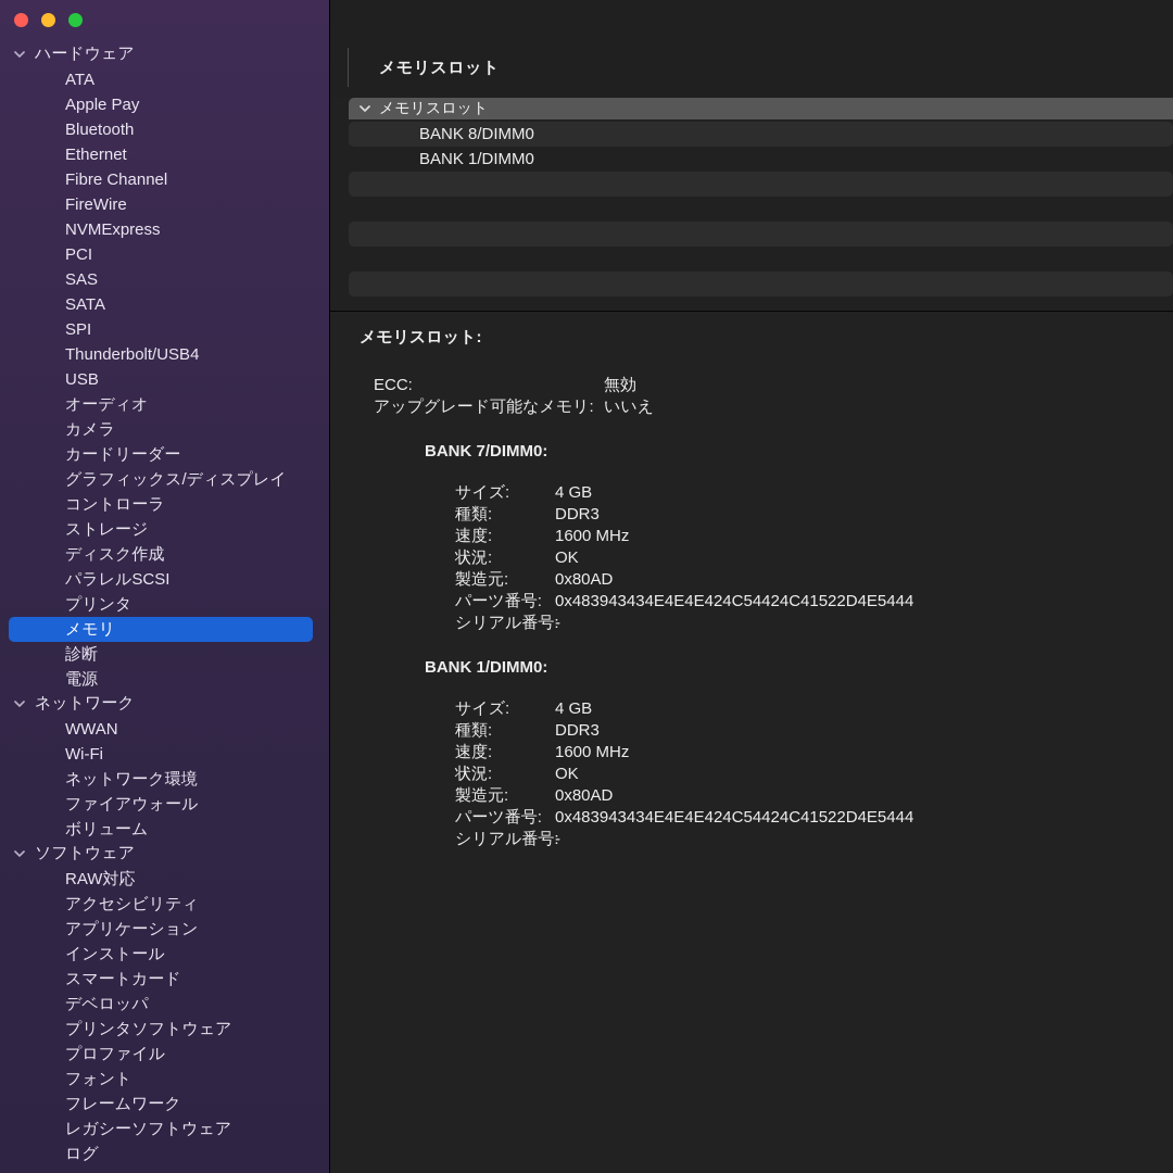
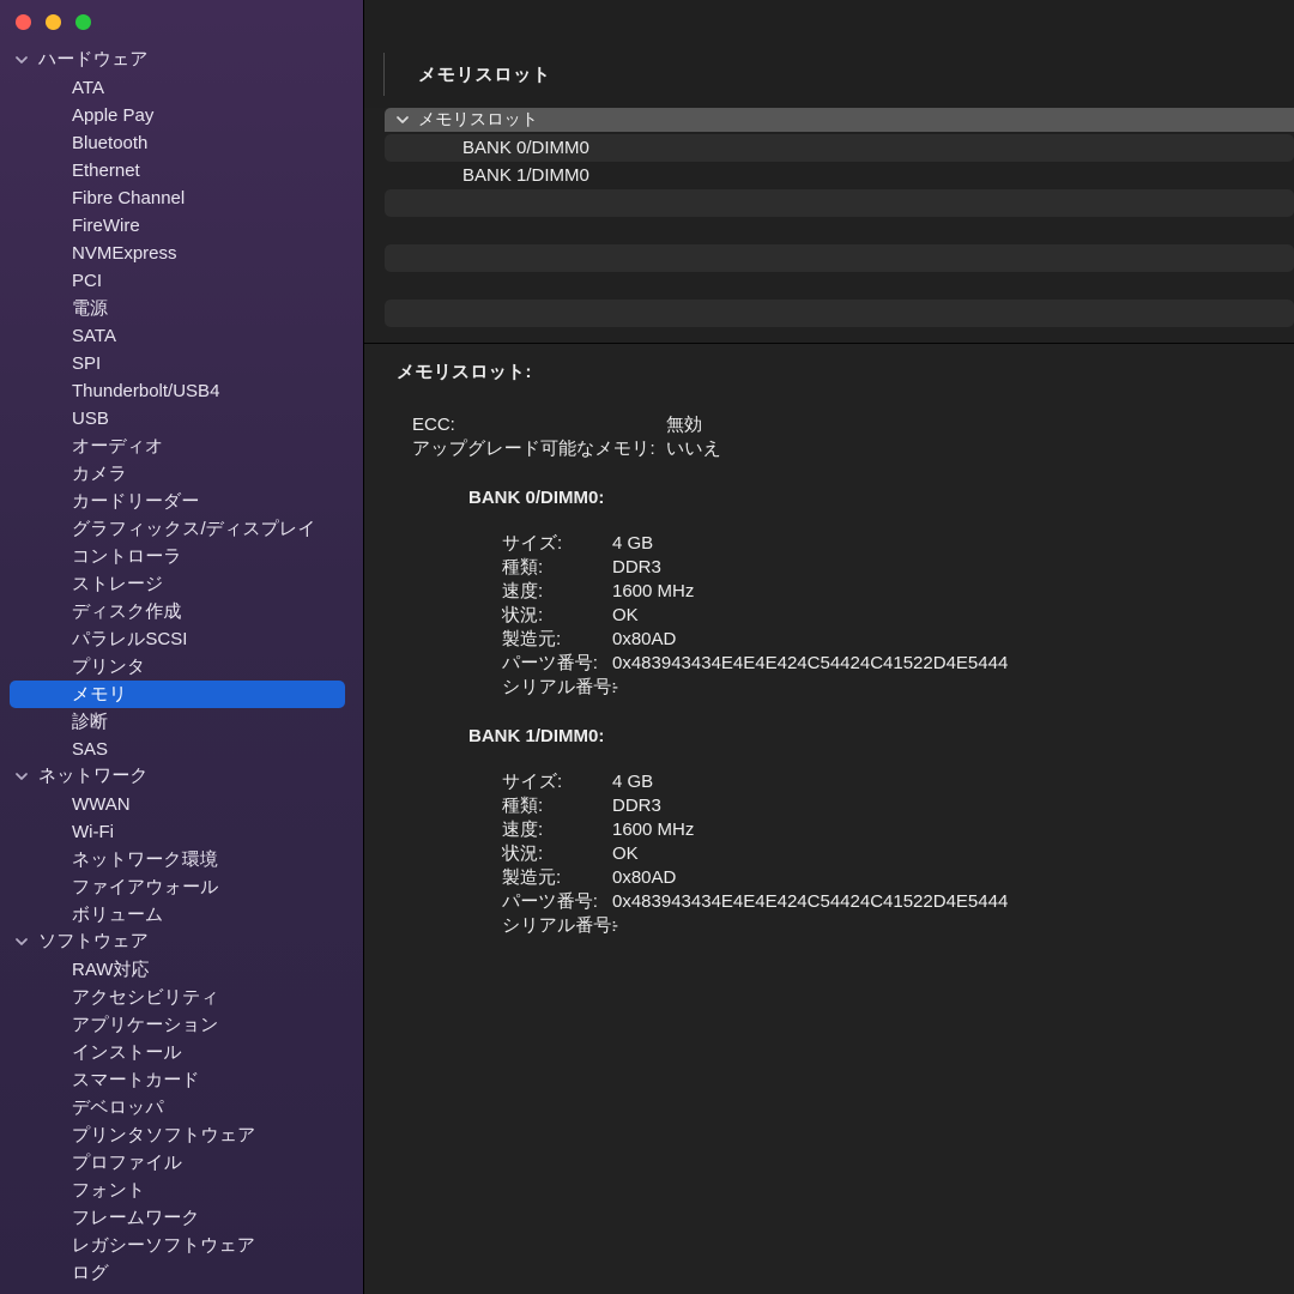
  ハードウェア
  ATA
  Apple Pay
  Bluetooth
  Ethernet
  Fibre Channel
  FireWire
  NVMExpress
  PCI
- SAS
+ 電源
  SATA
  SPI
  Thunderbolt/USB4
  USB
  オーディオ
  カメラ
  カードリーダー
  グラフィックス/ディスプレイ
  コントローラ
  ストレージ
  ディスク作成
  パラレルSCSI
  プリンタ
  メモリ
  診断
- 電源
+ SAS
  ネットワーク
  WWAN
  Wi-Fi
  ネットワーク環境
  ファイアウォール
  ボリューム
  ソフトウェア
  RAW対応
  アクセシビリティ
  アプリケーション
  インストール
  スマートカード
  デベロッパ
  プリンタソフトウェア
  プロファイル
  フォント
  フレームワーク
  レガシーソフトウェア
  ログ
  メモリスロット
  メモリスロット
- BANK 8/DIMM0
+ BANK 0/DIMM0
  BANK 1/DIMM0
  メモリスロット:
  ECC:
  無効
  アップグレード可能なメモリ:
  いいえ
- BANK 7/DIMM0:
+ BANK 0/DIMM0:
  サイズ:
  4 GB
  種類:
  DDR3
  速度:
  1600 MHz
  状況:
  OK
  製造元:
  0x80AD
  パーツ番号:
  0x483943434E4E4E424C54424C41522D4E5444
  シリアル番号
  -
  BANK 1/DIMM0:
  サイズ:
  4 GB
  種類:
  DDR3
  速度:
  1600 MHz
  状況:
  OK
  製造元:
  0x80AD
  パーツ番号:
  0x483943434E4E4E424C54424C41522D4E5444
  シリアル番号
  -
